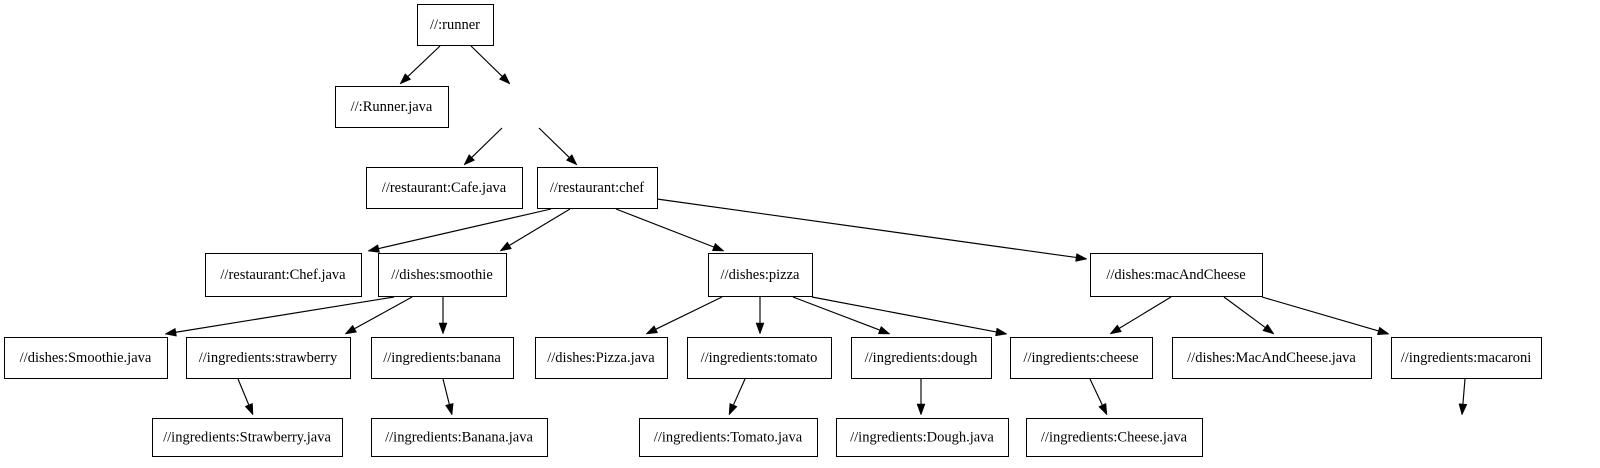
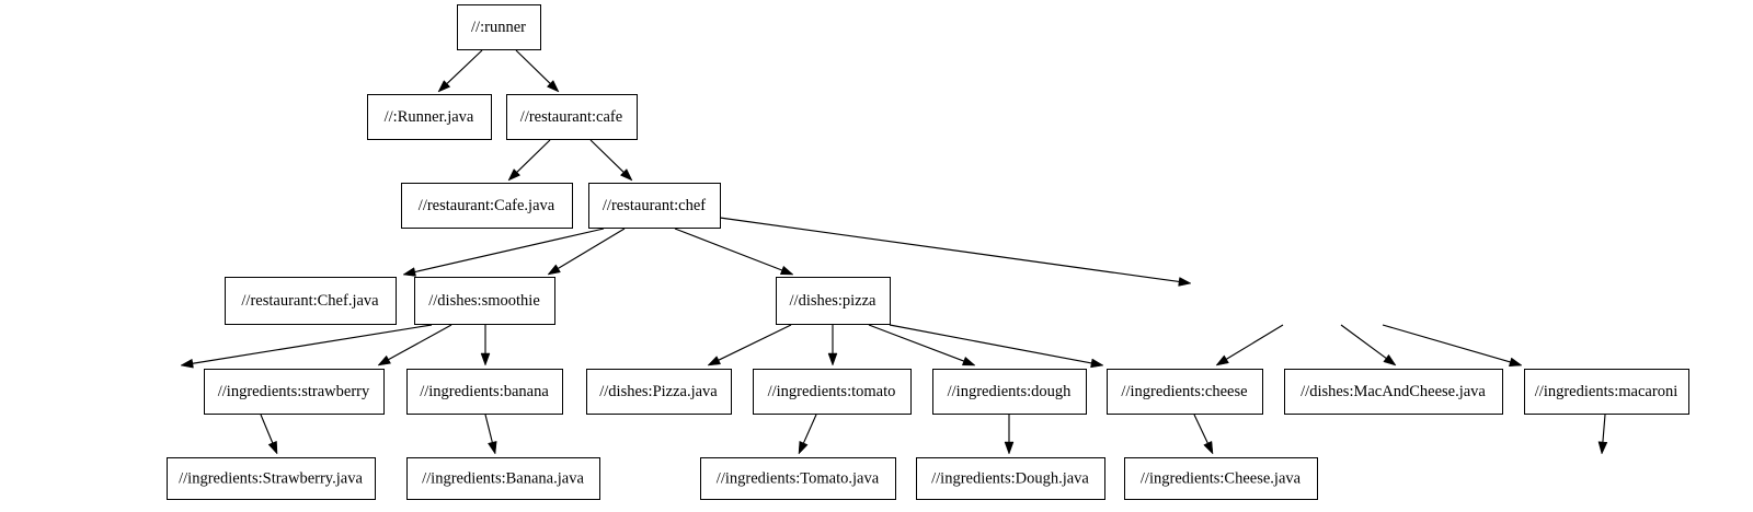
  //:runner
  //:Runner.java
+ //restaurant:cafe
  //restaurant:Cafe.java
  //restaurant:chef
  //restaurant:Chef.java
  //dishes:smoothie
  //dishes:pizza
- //dishes:macAndCheese
- //dishes:Smoothie.java
  //ingredients:strawberry
  //ingredients:banana
  //dishes:Pizza.java
  //ingredients:tomato
  //ingredients:dough
  //ingredients:cheese
  //dishes:MacAndCheese.java
  //ingredients:macaroni
  //ingredients:Strawberry.java
  //ingredients:Banana.java
  //ingredients:Tomato.java
  //ingredients:Dough.java
  //ingredients:Cheese.java
